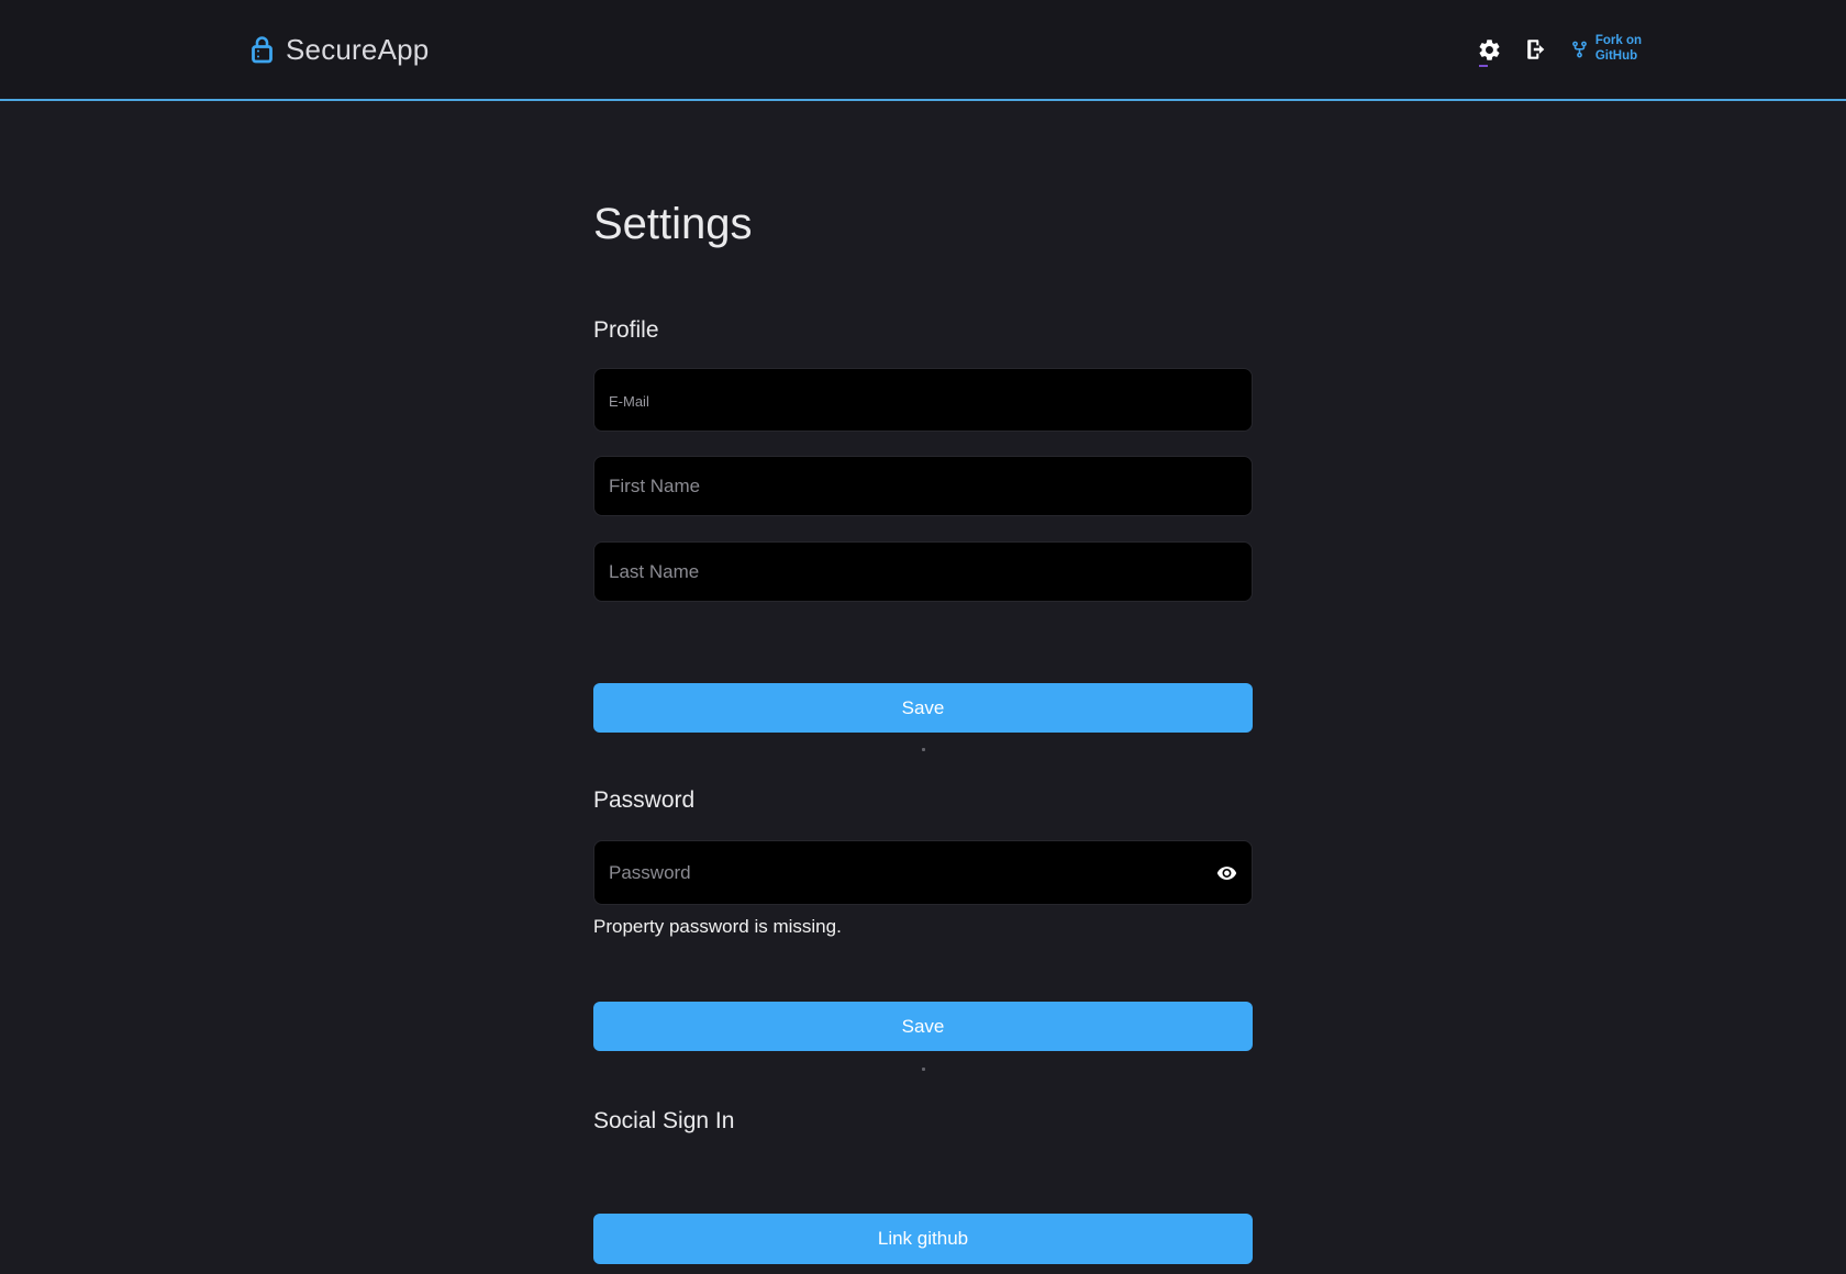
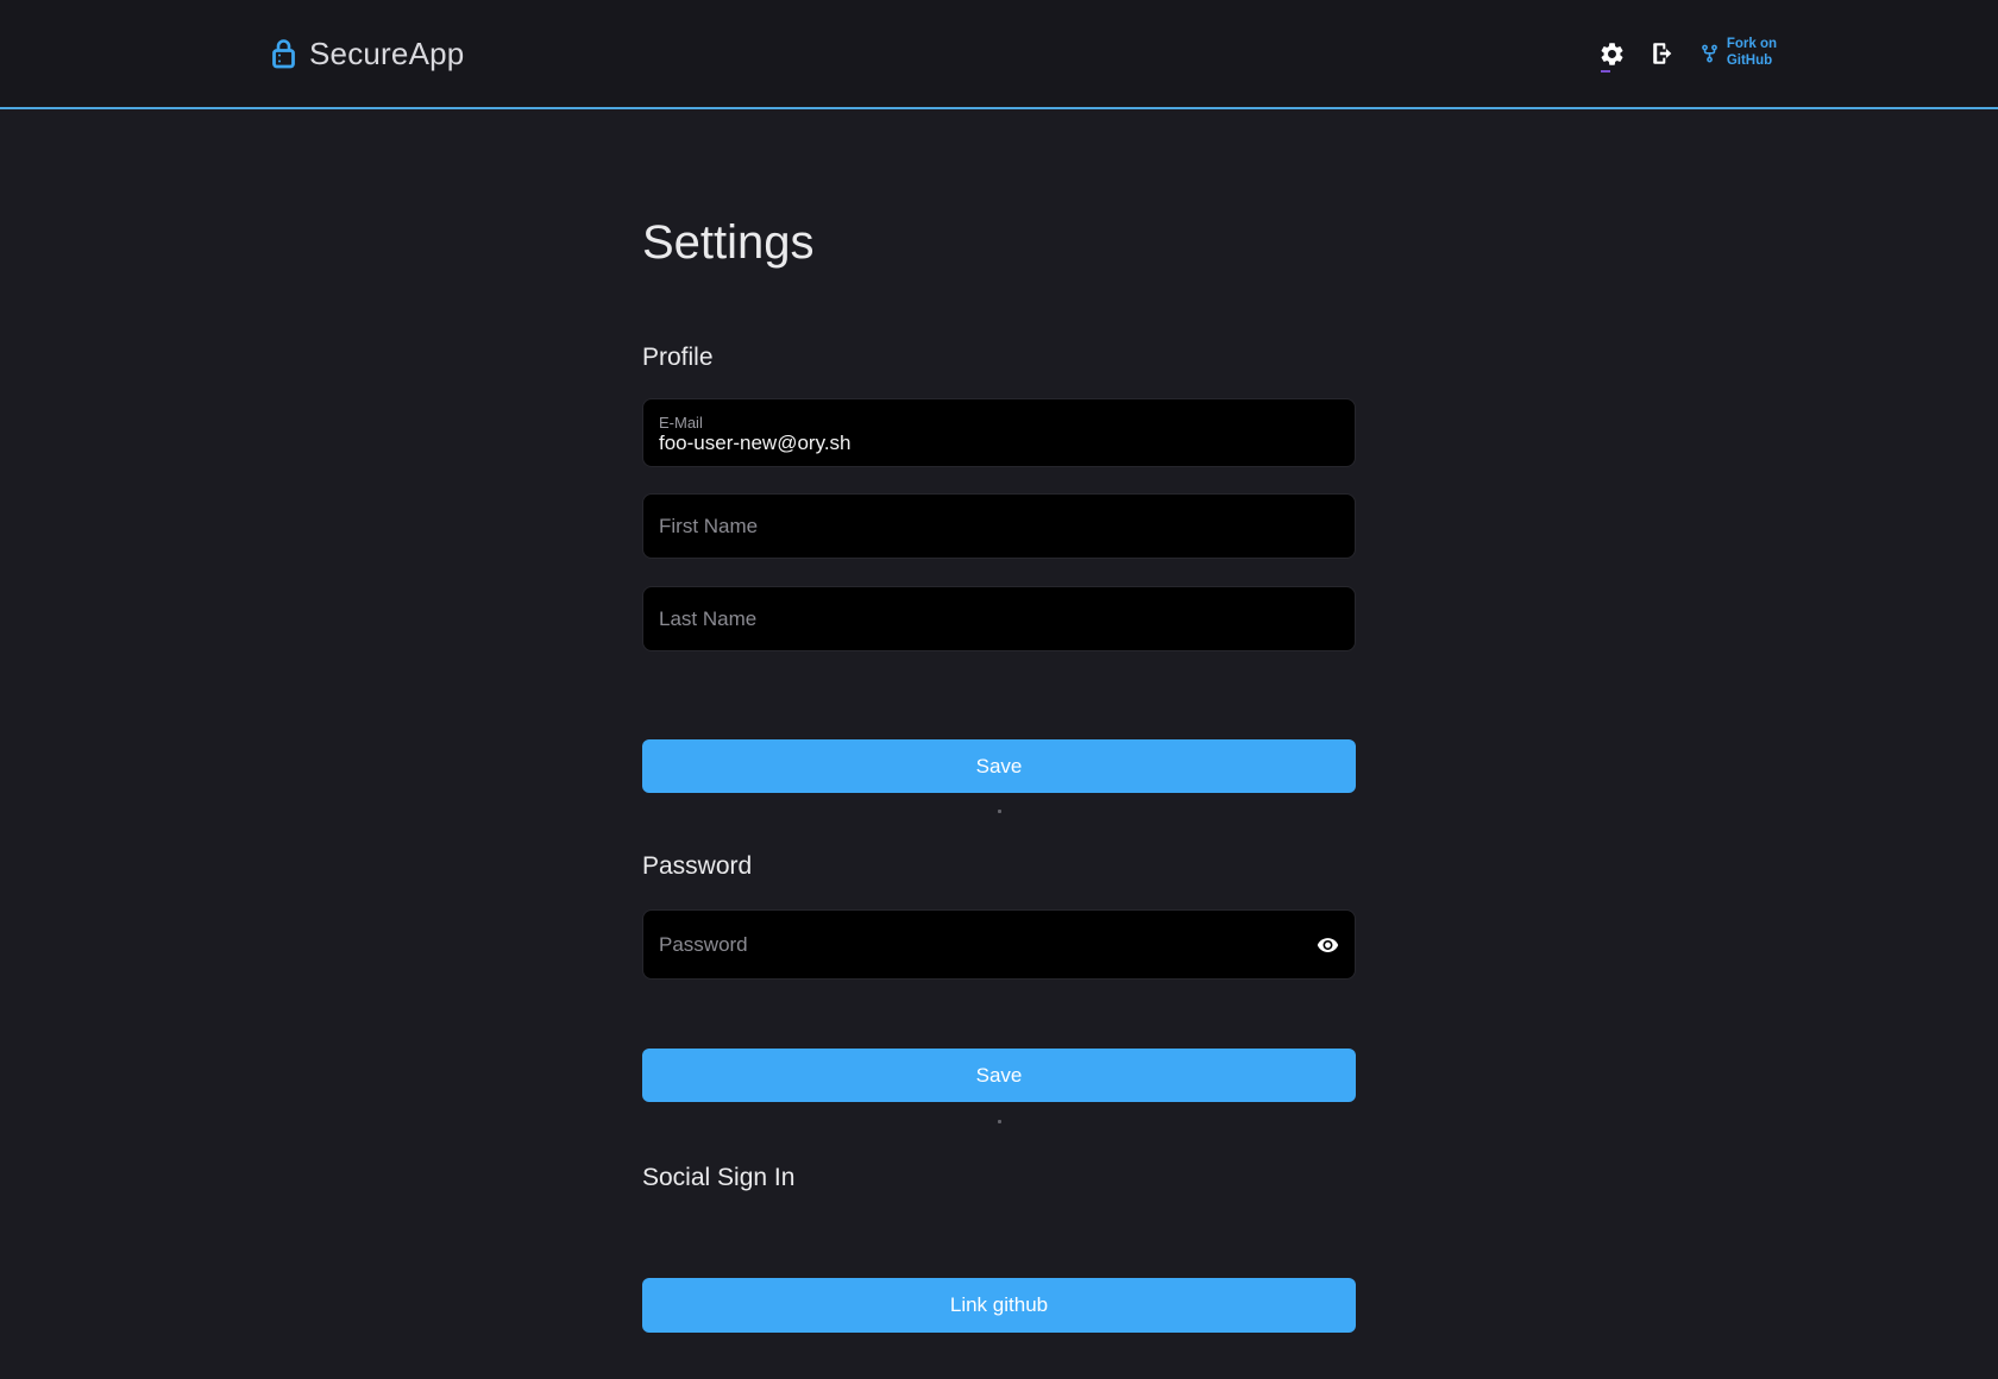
  SecureApp
  Fork on
  GitHub
  Settings
  Profile
  E-Mail
+ foo-user-new@ory.sh
  First Name
  Last Name
  Save
  Password
  Password
- Property password is missing.
  Save
  Social Sign In
  Link github
